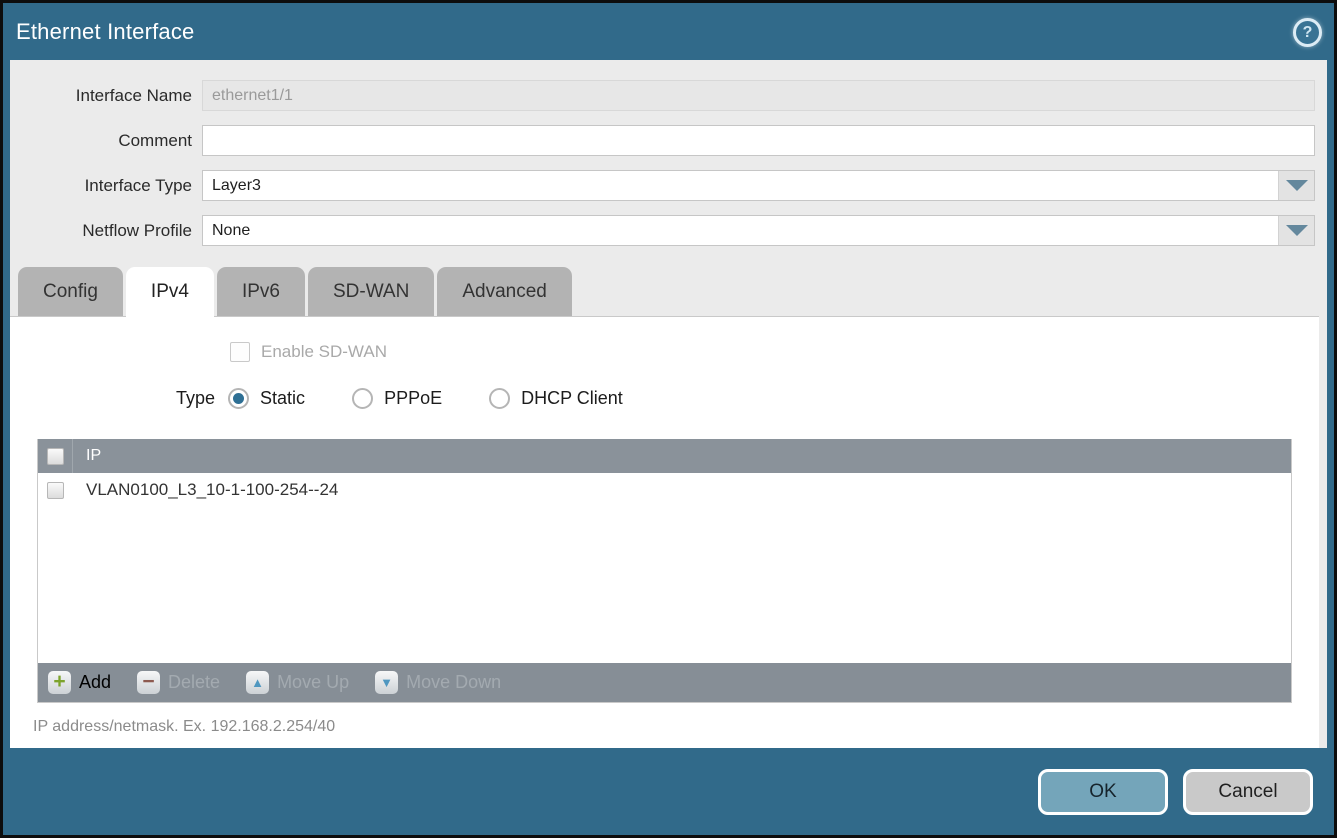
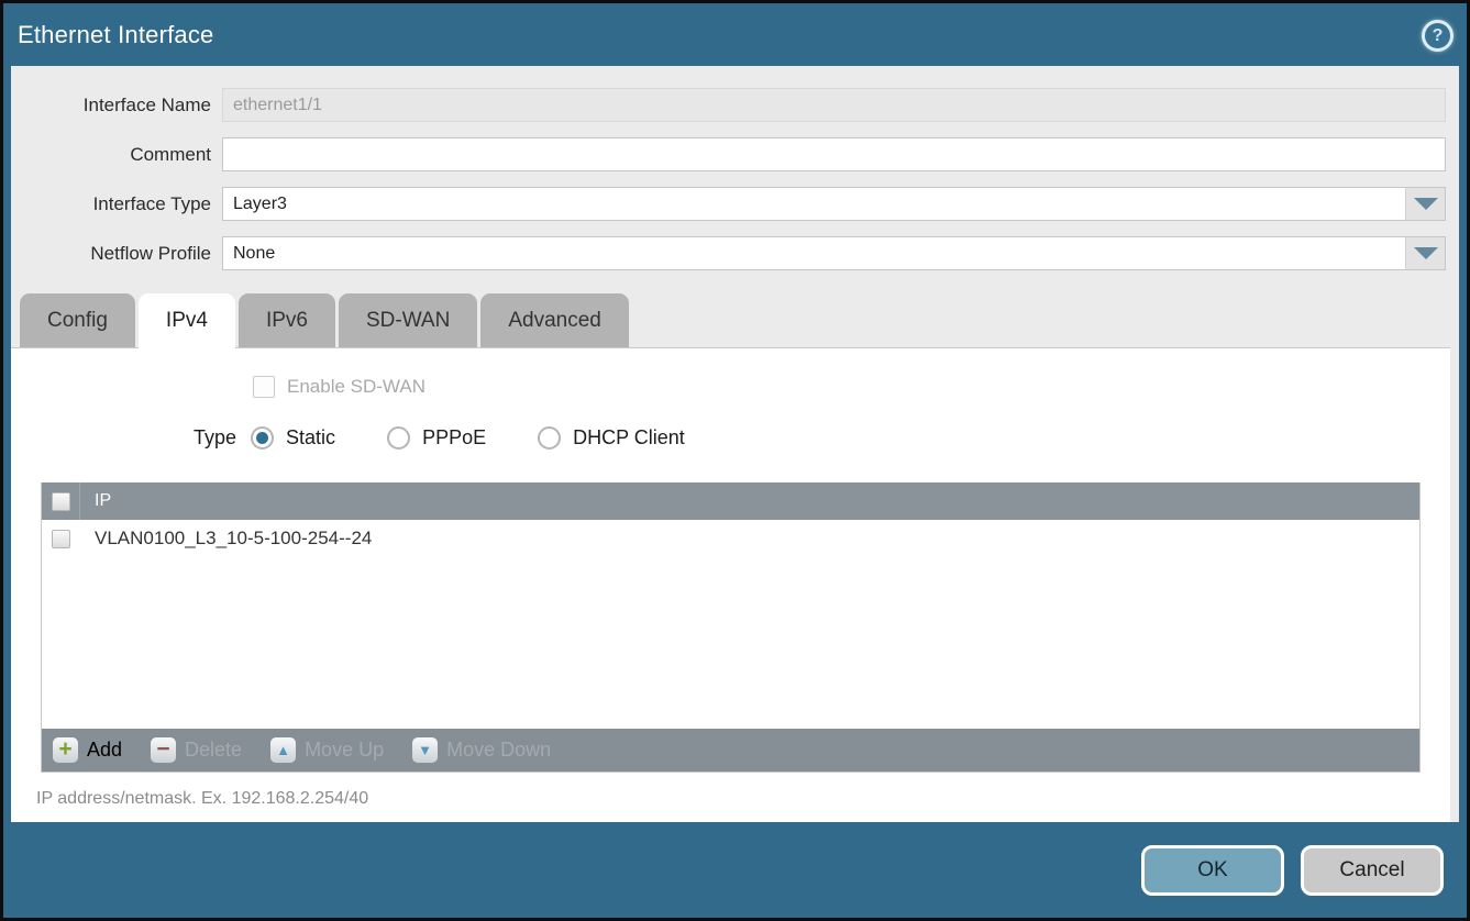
  Ethernet Interface
  ?
  Interface Name
  ethernet1/1
  Comment
  Interface Type
  Layer3
  Netflow Profile
  None
  Config
  IPv4
  IPv6
  SD-WAN
  Advanced
  Enable SD-WAN
  Type
  Static
  PPPoE
  DHCP Client
  IP
- VLAN0100_L3_10-1-100-254--24
+ VLAN0100_L3_10-5-100-254--24
  +
  Add
  −
  Delete
  ▲
  Move Up
  ▼
  Move Down
  IP address/netmask. Ex. 192.168.2.254/40
  OK
  Cancel
